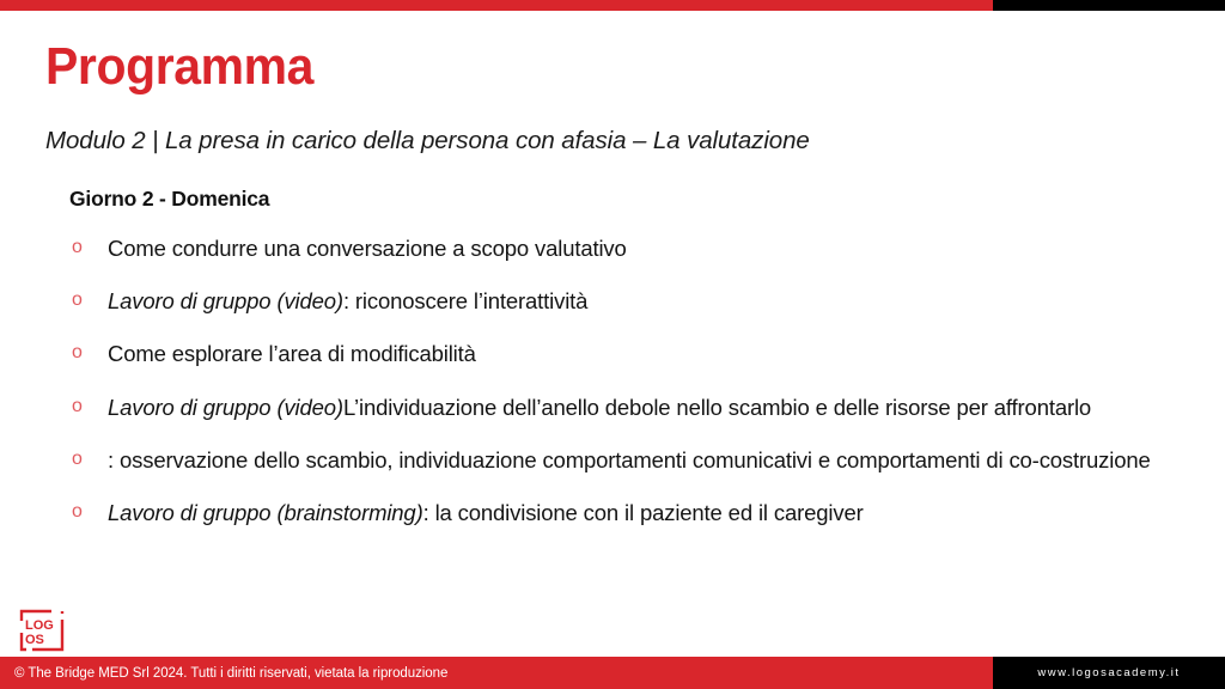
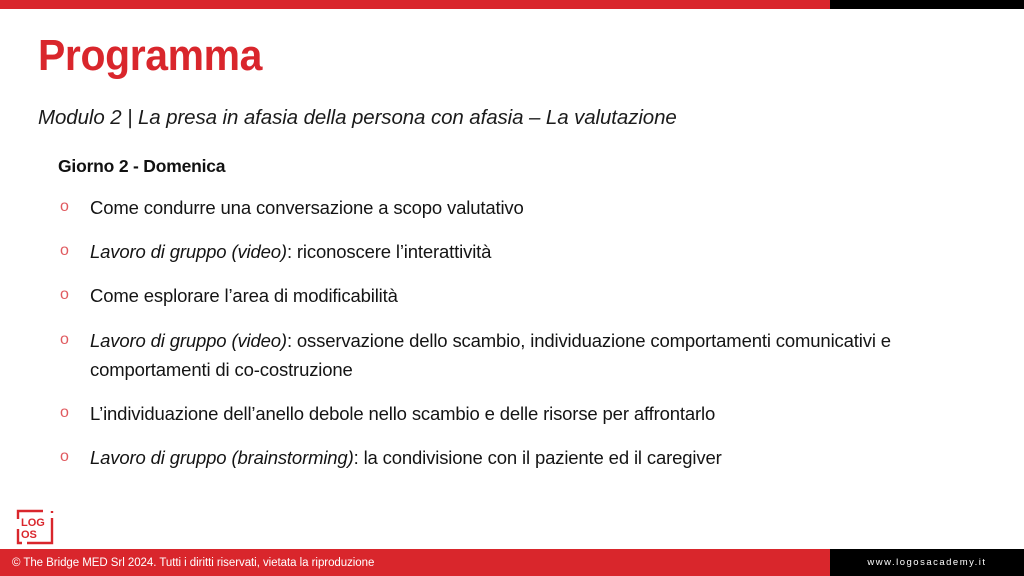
  Programma
- Modulo 2 | La presa in carico della persona con afasia – La valutazione
+ Modulo 2 | La presa in afasia della persona con afasia – La valutazione
  Giorno 2 - Domenica
  o
  Come condurre una conversazione a scopo valutativo
  o
  Lavoro di gruppo (video): riconoscere l’interattività
  o
  Come esplorare l’area di modificabilità
  o
- Lavoro di gruppo (video)L’individuazione dell’anello debole nello scambio e delle risorse per affrontarlo
+ Lavoro di gruppo (video): osservazione dello scambio, individuazione comportamenti comunicativi e comportamenti di co-costruzione
  o
- : osservazione dello scambio, individuazione comportamenti comunicativi e comportamenti di co-costruzione
+ L’individuazione dell’anello debole nello scambio e delle risorse per affrontarlo
  o
  Lavoro di gruppo (brainstorming): la condivisione con il paziente ed il caregiver
  LOG
  OS
  © The Bridge MED Srl 2024. Tutti i diritti riservati, vietata la riproduzione
  www.logosacademy.it
